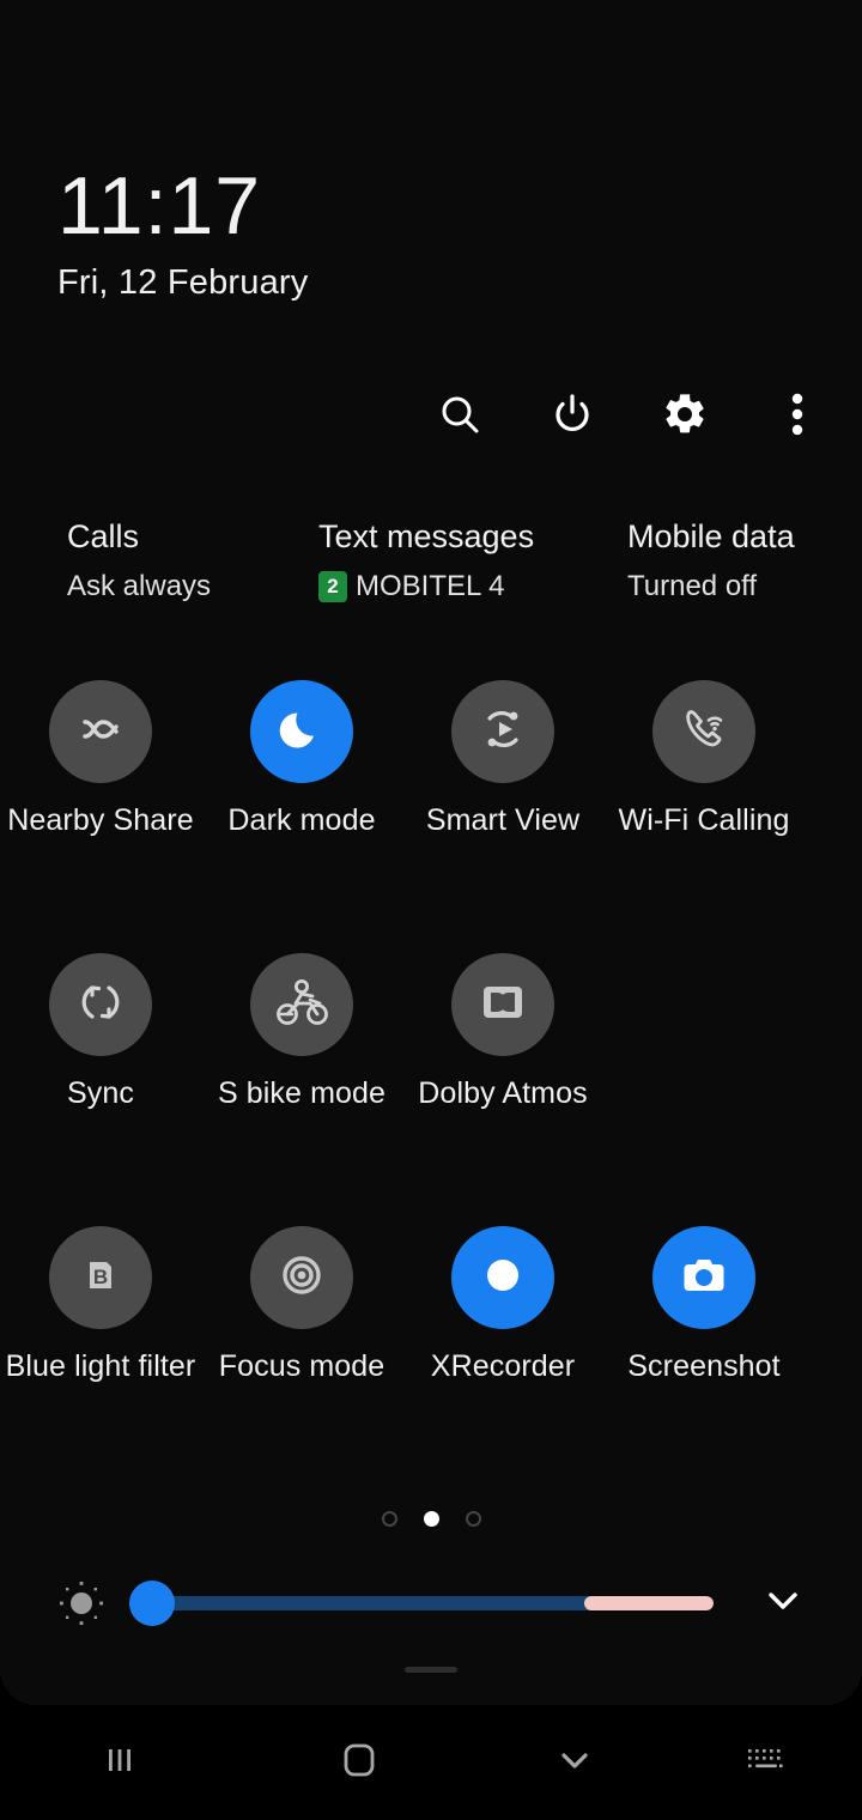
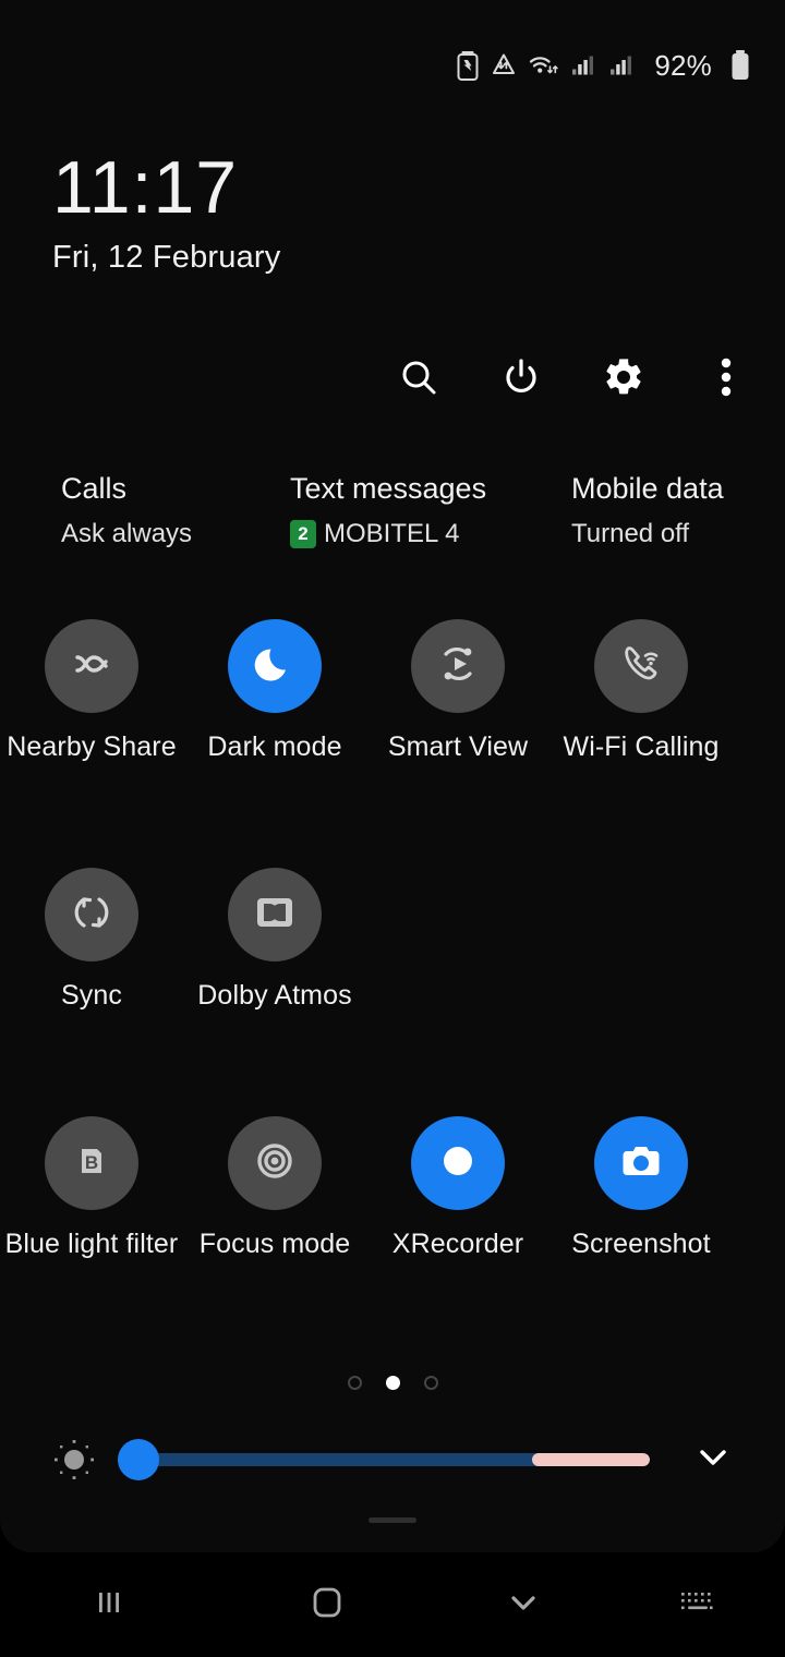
+ 92%
  11:17
  Fri, 12 February
  Calls
  Ask always
  Text messages
  2
  MOBITEL 4
  Mobile data
  Turned off
  Nearby Share
  Dark mode
  Smart View
  Wi-Fi Calling
  Sync
- S bike mode
  Dolby Atmos
  B
  Blue light filter
  Focus mode
  XRecorder
  Screenshot
